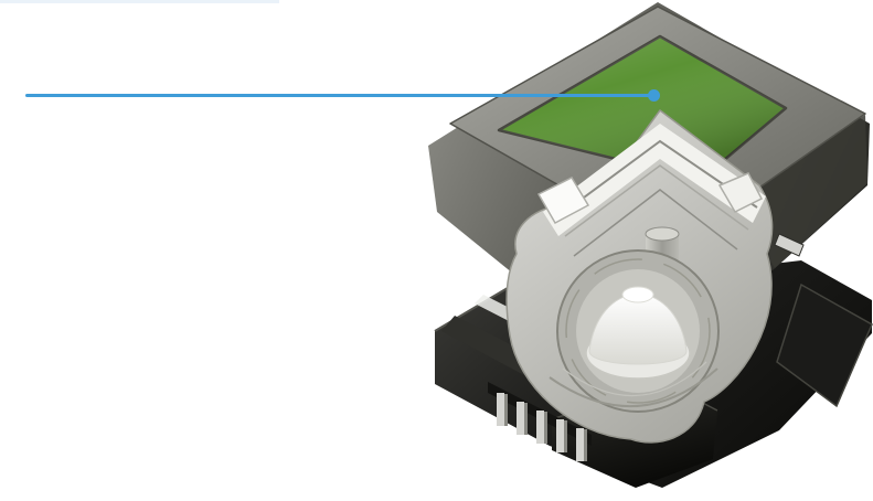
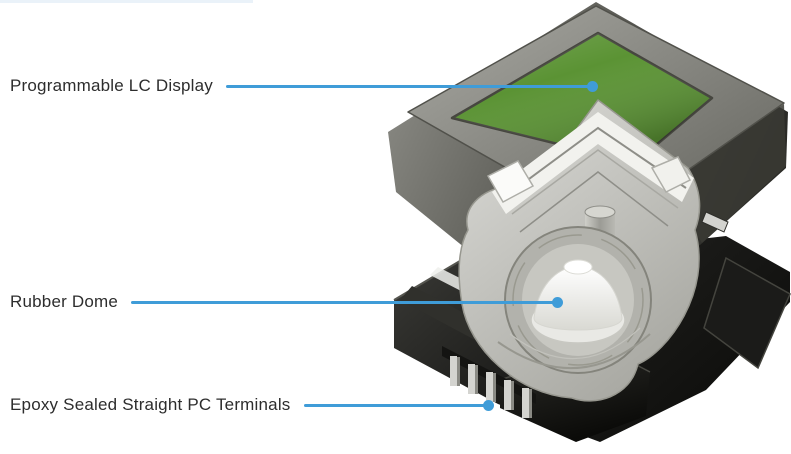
+ Programmable LC Display
+ Rubber Dome
+ Epoxy Sealed Straight PC Terminals
